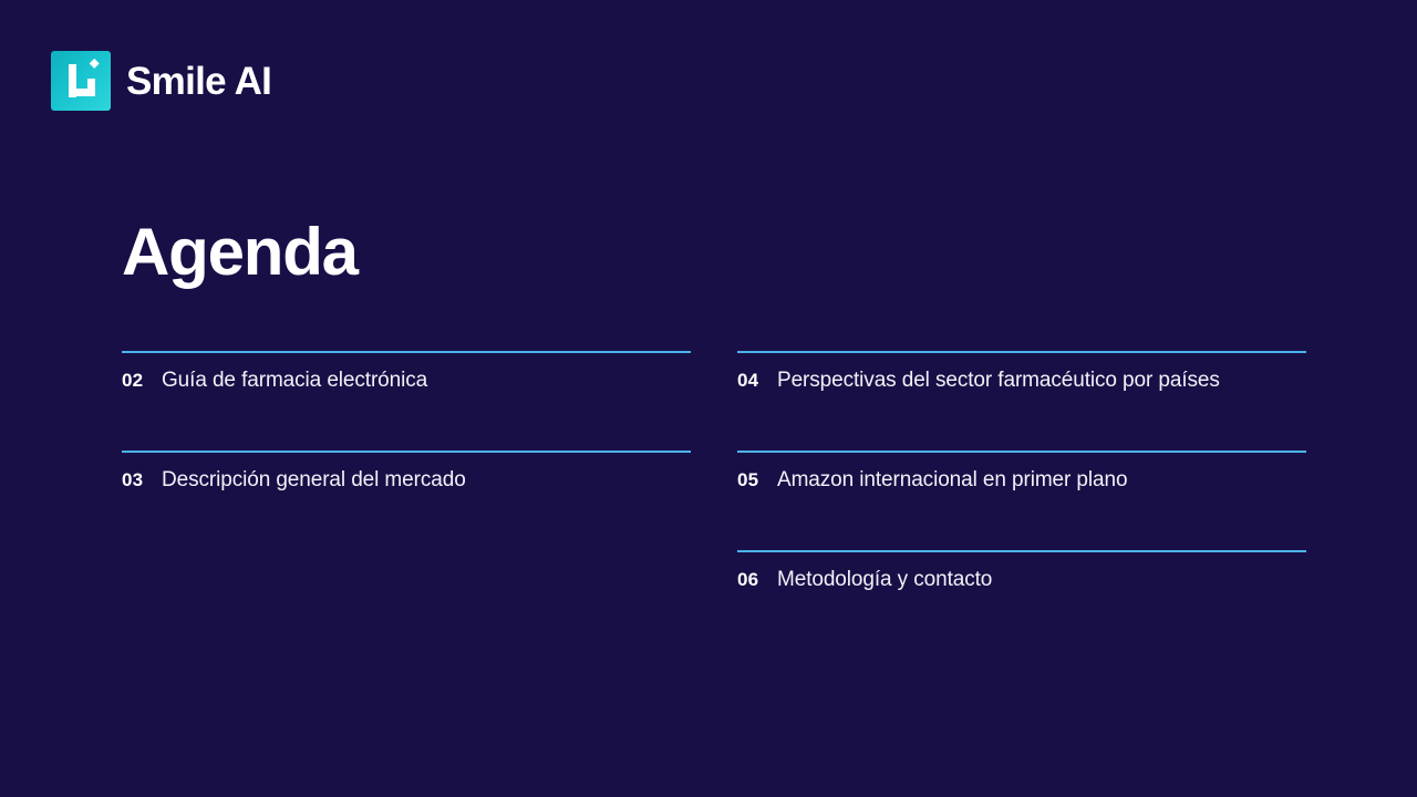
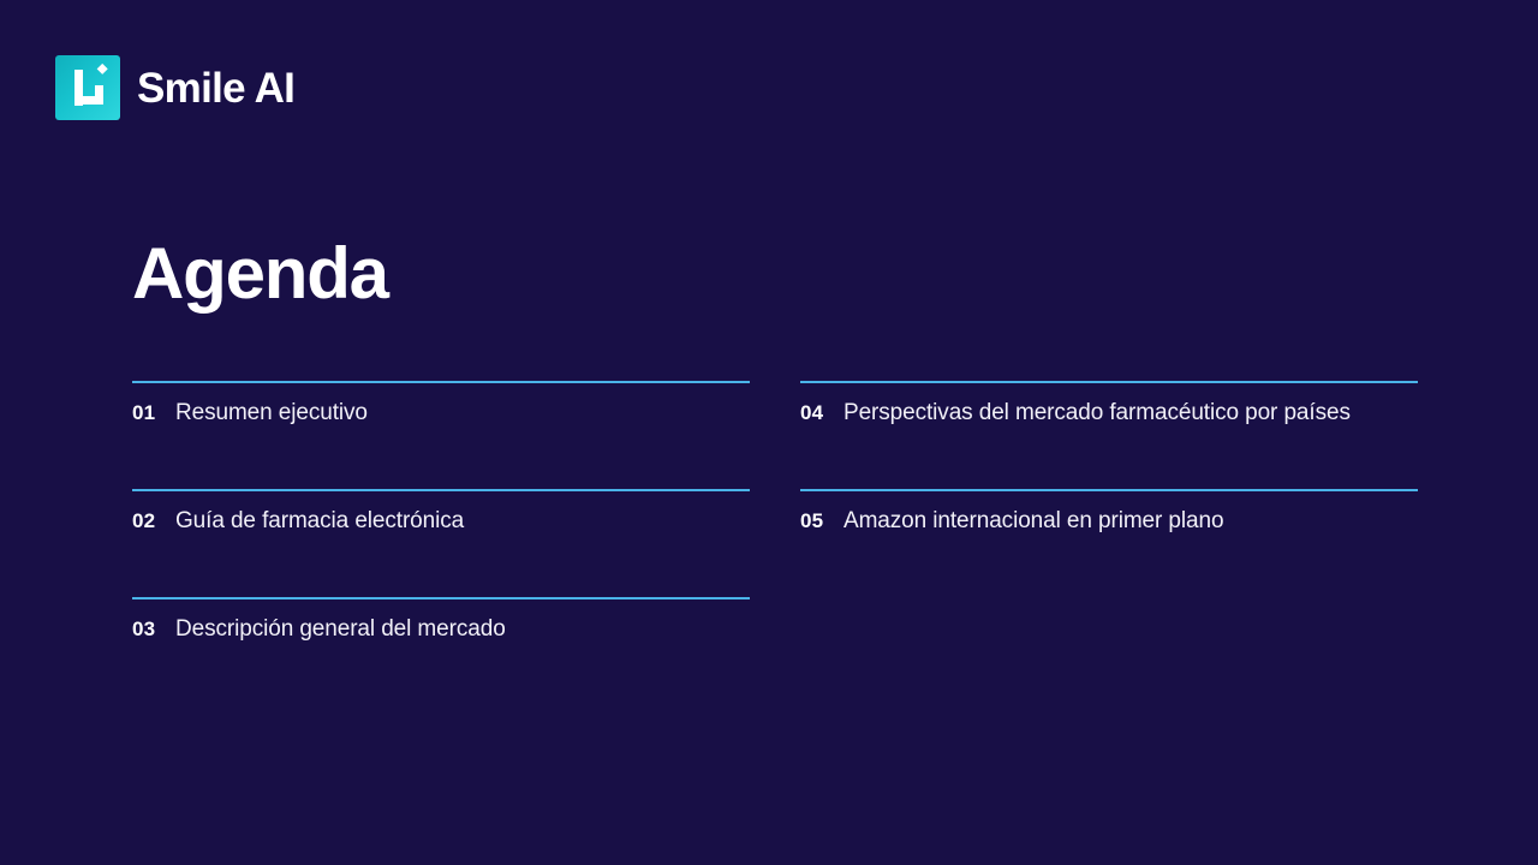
  Smile AI
  Agenda
+ 01
+ Resumen ejecutivo
  02
  Guía de farmacia electrónica
  03
  Descripción general del mercado
  04
- Perspectivas del sector farmacéutico por países
+ Perspectivas del mercado farmacéutico por países
  05
  Amazon internacional en primer plano
- 06
- Metodología y contacto
